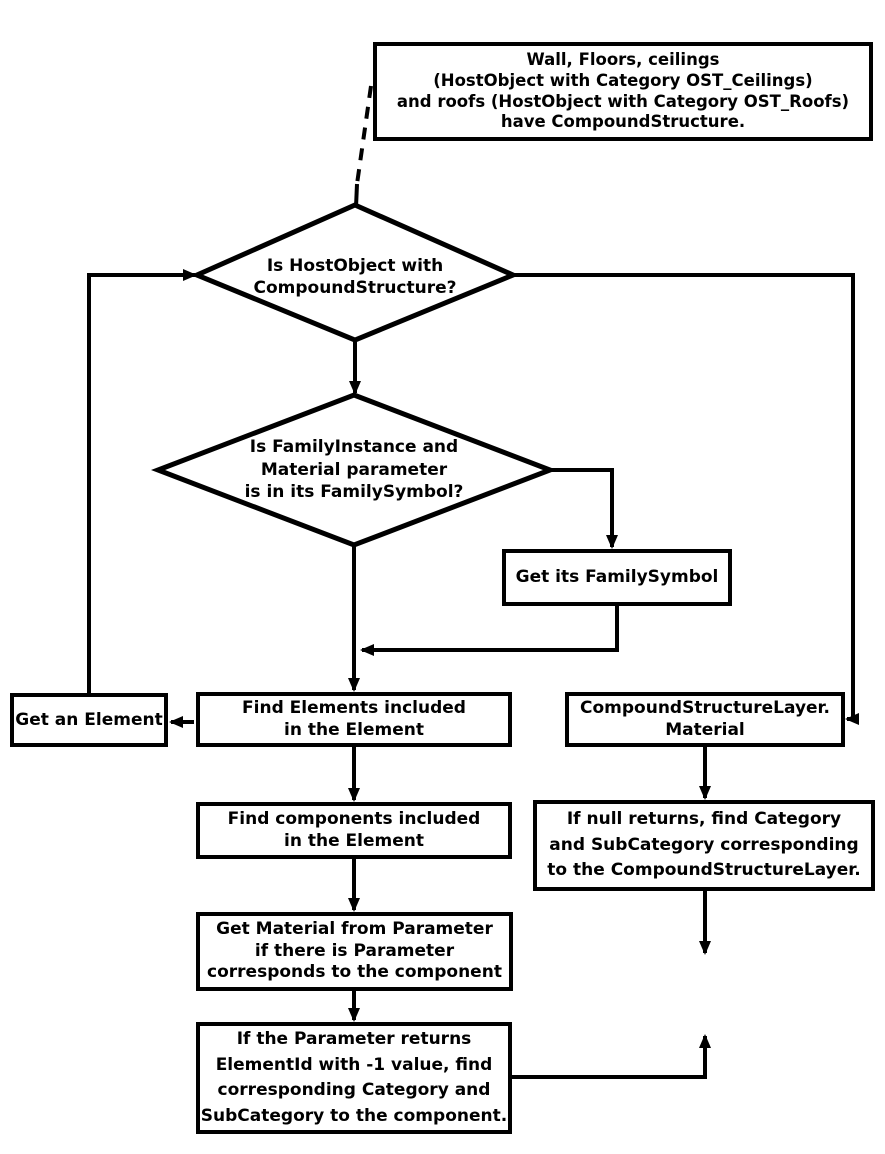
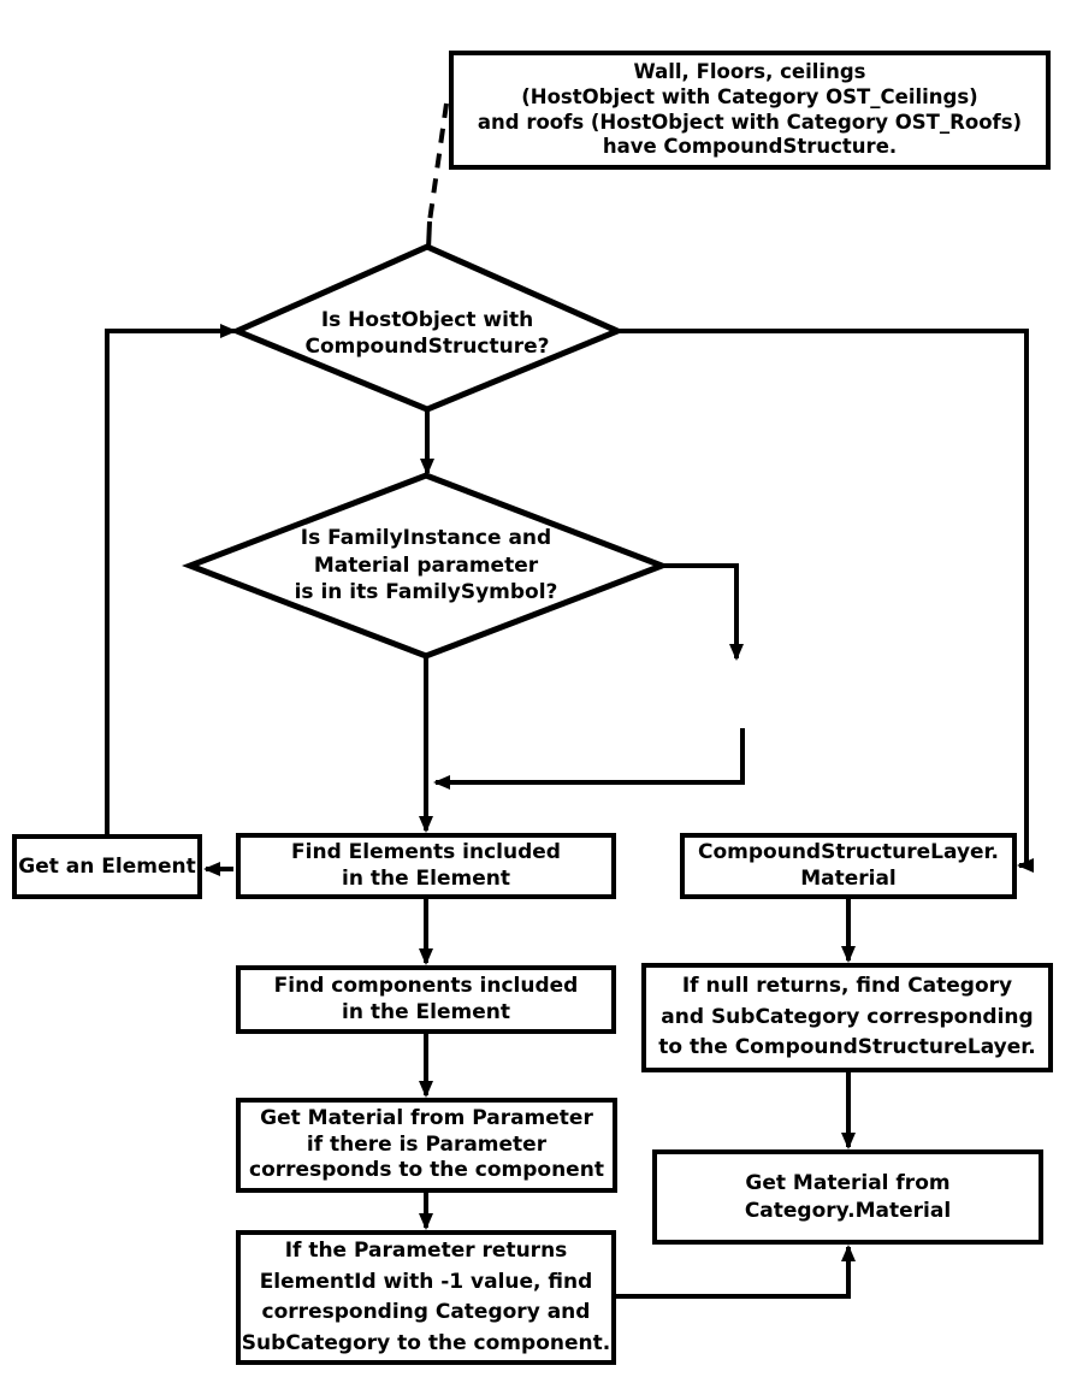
  Wall, Floors, ceilings
  (HostObject with Category OST_Ceilings)
  and roofs (HostObject with Category OST_Roofs)
  have CompoundStructure.
  Is HostObject with
  CompoundStructure?
  Is FamilyInstance and
  Material parameter
  is in its FamilySymbol?
- Get its FamilySymbol
  Get an Element
  Find Elements included
  in the Element
  CompoundStructureLayer.
  Material
  Find components included
  in the Element
  If null returns, find Category
  and SubCategory corresponding
  to the CompoundStructureLayer.
  Get Material from Parameter
  if there is Parameter
  corresponds to the component
+ Get Material from
+ Category.Material
  If the Parameter returns
  ElementId with -1 value, find
  corresponding Category and
  SubCategory to the component.
